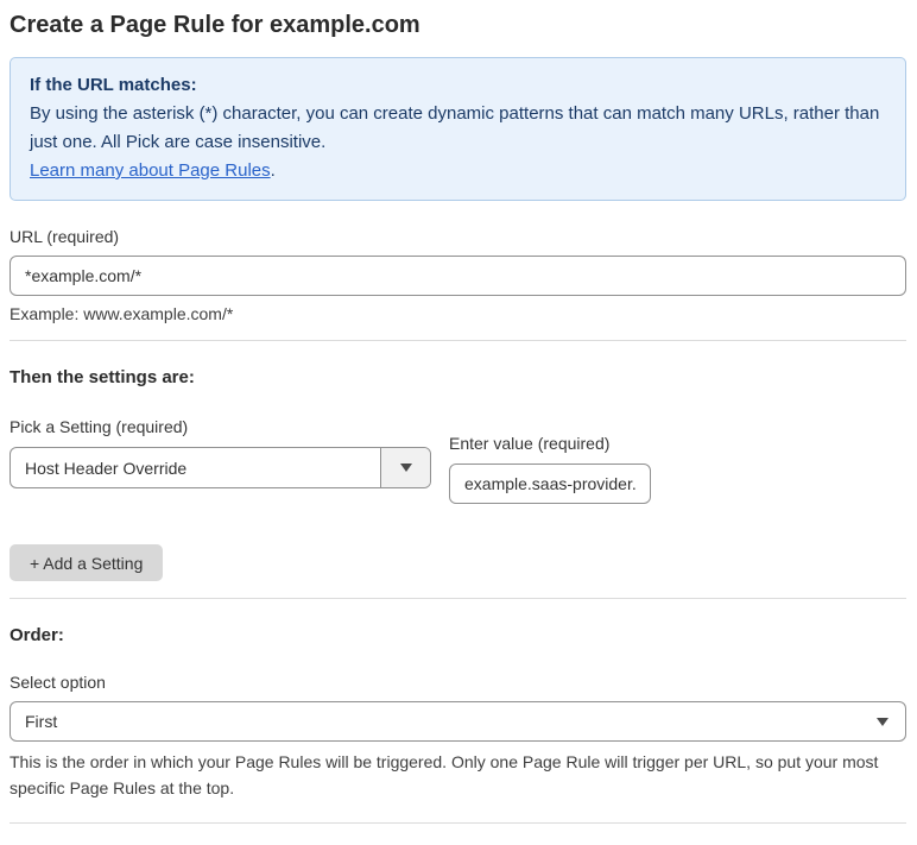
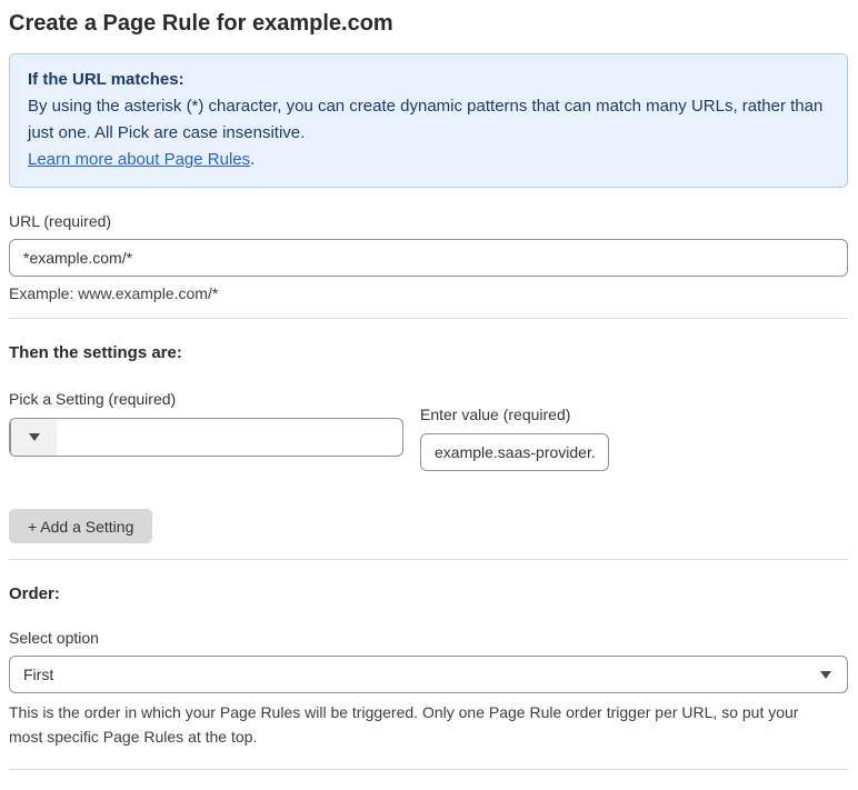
  Create a Page Rule for example.com
  If the URL matches:
  By using the asterisk (*) character, you can create dynamic patterns that can match many URLs, rather than just one. All Pick are case insensitive.
- Learn many about Page Rules.
+ Learn more about Page Rules.
  URL (required)
  *example.com/*
  Example: www.example.com/*
  Then the settings are:
  Pick a Setting (required)
- Host Header Override
  Enter value (required)
  example.saas-provider.
  + Add a Setting
  Order:
  Select option
  First
- This is the order in which your Page Rules will be triggered. Only one Page Rule will trigger per URL, so put your most specific Page Rules at the top.
+ This is the order in which your Page Rules will be triggered. Only one Page Rule order trigger per URL, so put your most specific Page Rules at the top.
